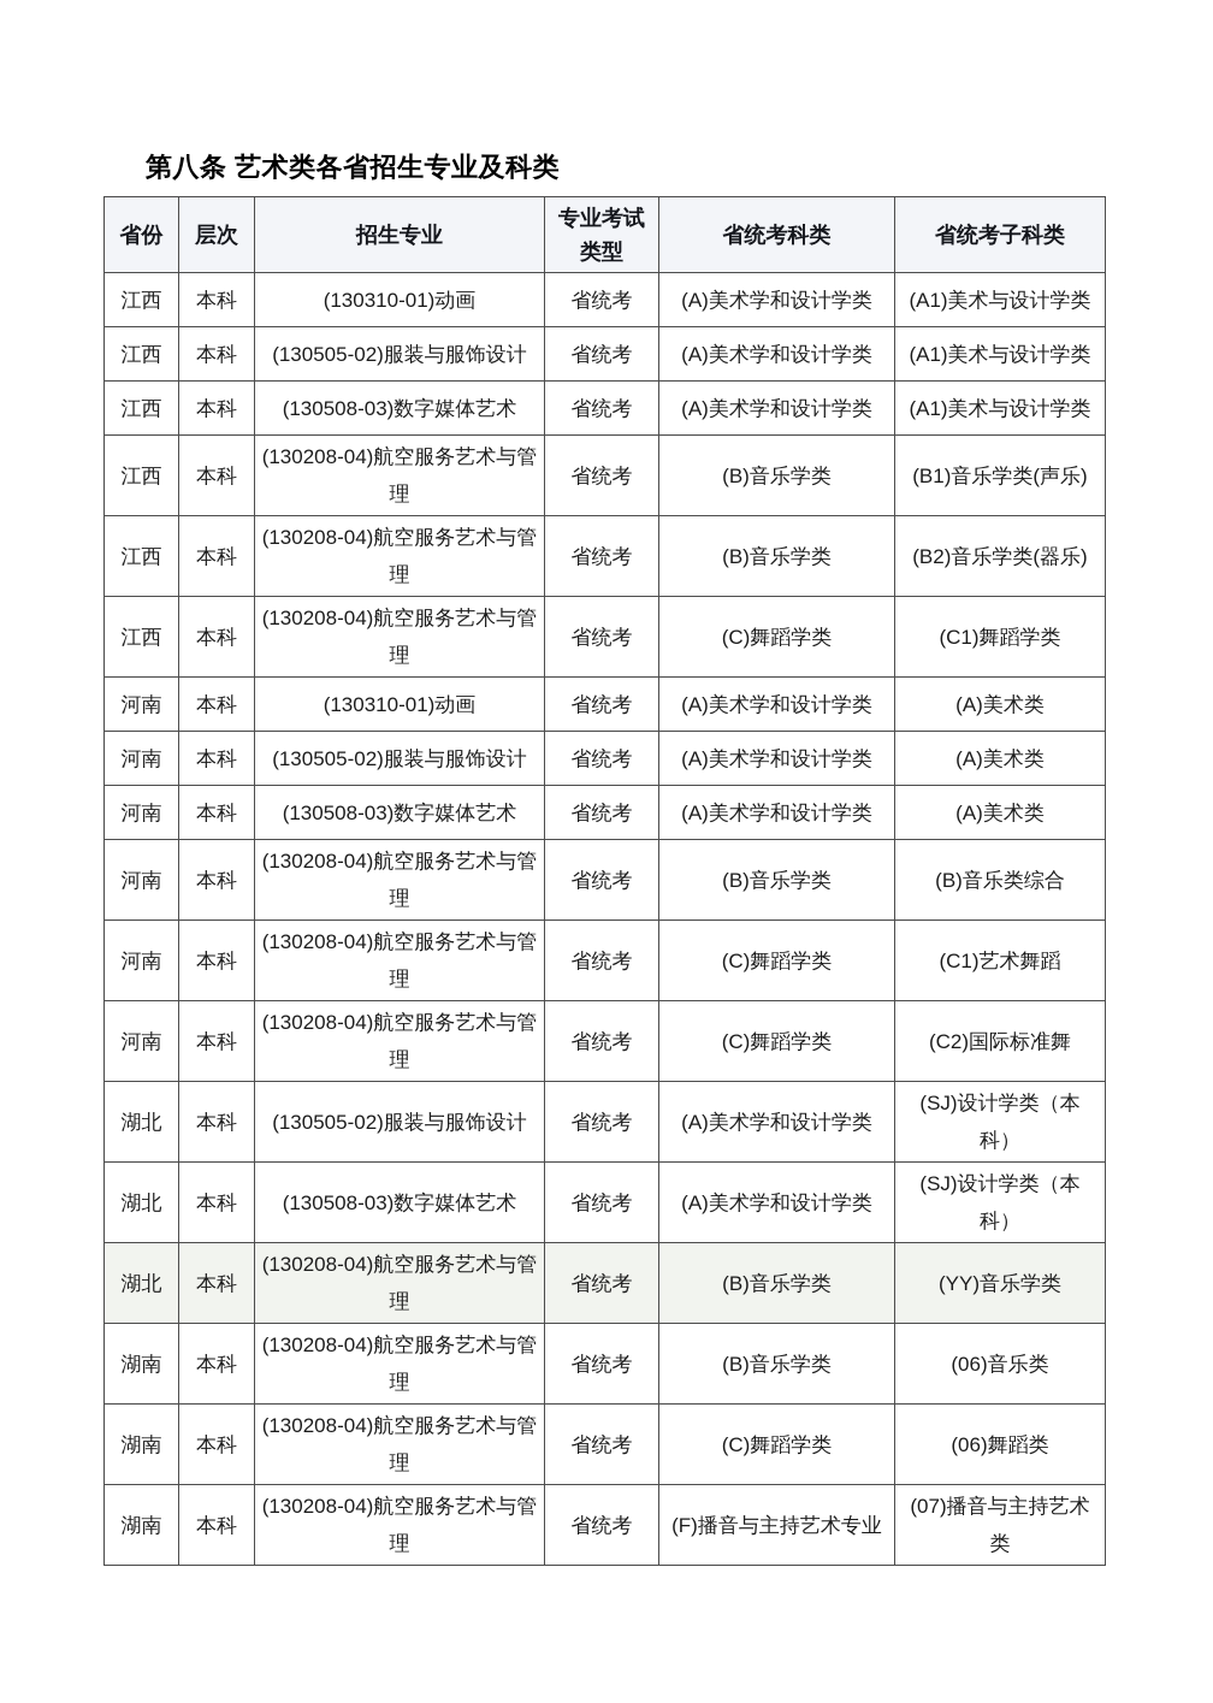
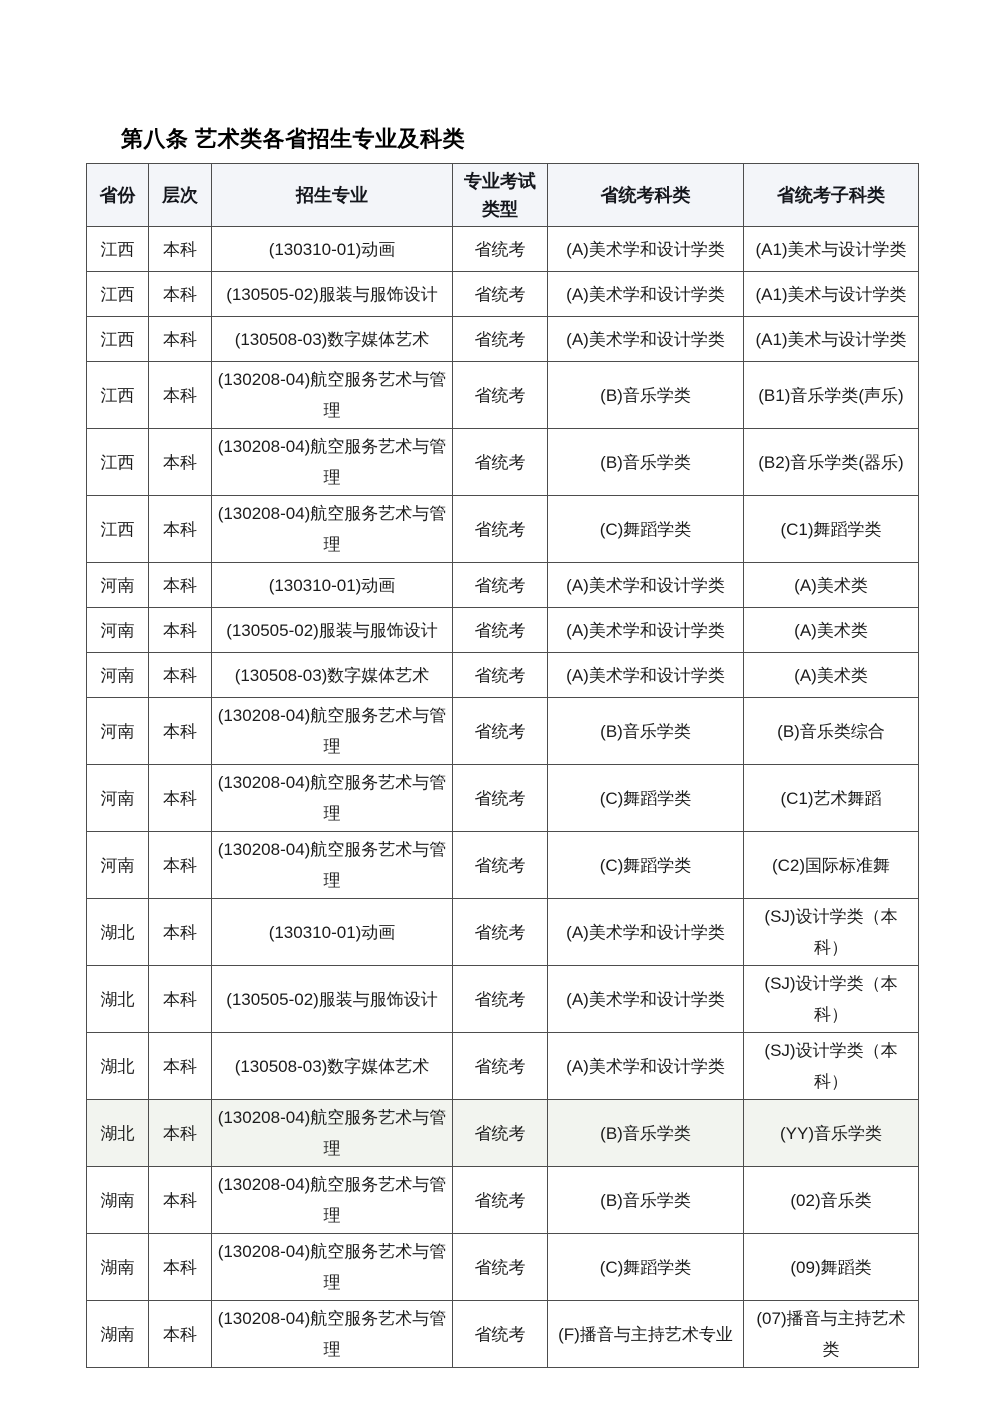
  第八条 艺术类各省招生专业及科类
  省份	层次	招生专业	专业考试类型	省统考科类	省统考子科类
  江西	本科	(130310-01)动画	省统考	(A)美术学和设计学类	(A1)美术与设计学类
  江西	本科	(130505-02)服装与服饰设计	省统考	(A)美术学和设计学类	(A1)美术与设计学类
  江西	本科	(130508-03)数字媒体艺术	省统考	(A)美术学和设计学类	(A1)美术与设计学类
  江西	本科	(130208-04)航空服务艺术与管理	省统考	(B)音乐学类	(B1)音乐学类(声乐)
  江西	本科	(130208-04)航空服务艺术与管理	省统考	(B)音乐学类	(B2)音乐学类(器乐)
  江西	本科	(130208-04)航空服务艺术与管理	省统考	(C)舞蹈学类	(C1)舞蹈学类
  河南	本科	(130310-01)动画	省统考	(A)美术学和设计学类	(A)美术类
  河南	本科	(130505-02)服装与服饰设计	省统考	(A)美术学和设计学类	(A)美术类
  河南	本科	(130508-03)数字媒体艺术	省统考	(A)美术学和设计学类	(A)美术类
  河南	本科	(130208-04)航空服务艺术与管理	省统考	(B)音乐学类	(B)音乐类综合
  河南	本科	(130208-04)航空服务艺术与管理	省统考	(C)舞蹈学类	(C1)艺术舞蹈
  河南	本科	(130208-04)航空服务艺术与管理	省统考	(C)舞蹈学类	(C2)国际标准舞
+ 湖北	本科	(130310-01)动画	省统考	(A)美术学和设计学类	(SJ)设计学类（本科）
  湖北	本科	(130505-02)服装与服饰设计	省统考	(A)美术学和设计学类	(SJ)设计学类（本科）
  湖北	本科	(130508-03)数字媒体艺术	省统考	(A)美术学和设计学类	(SJ)设计学类（本科）
  湖北	本科	(130208-04)航空服务艺术与管理	省统考	(B)音乐学类	(YY)音乐学类
- 湖南	本科	(130208-04)航空服务艺术与管理	省统考	(B)音乐学类	(06)音乐类
+ 湖南	本科	(130208-04)航空服务艺术与管理	省统考	(B)音乐学类	(02)音乐类
- 湖南	本科	(130208-04)航空服务艺术与管理	省统考	(C)舞蹈学类	(06)舞蹈类
+ 湖南	本科	(130208-04)航空服务艺术与管理	省统考	(C)舞蹈学类	(09)舞蹈类
  湖南	本科	(130208-04)航空服务艺术与管理	省统考	(F)播音与主持艺术专业	(07)播音与主持艺术类
